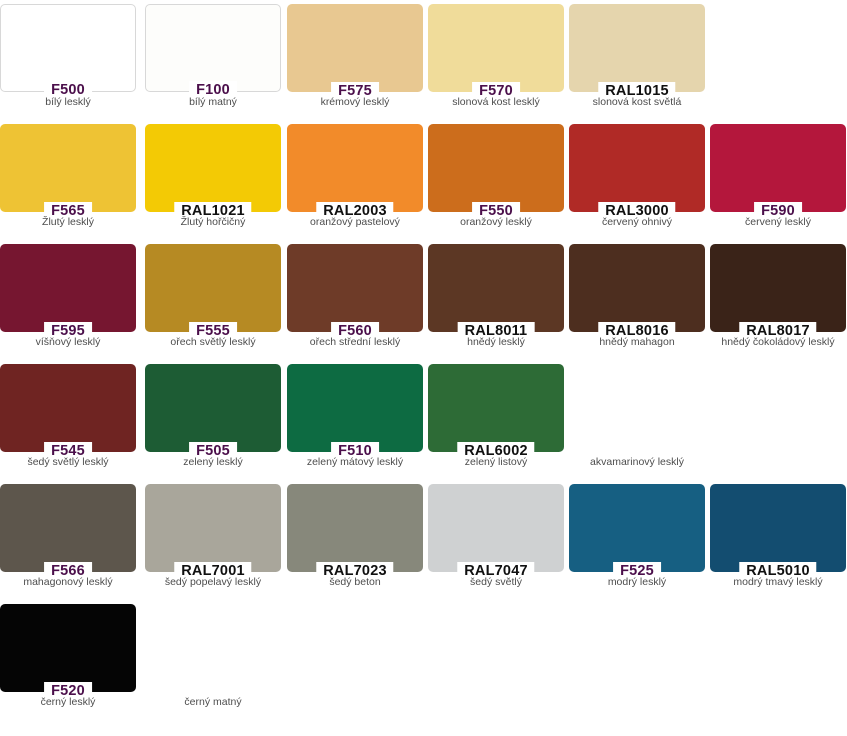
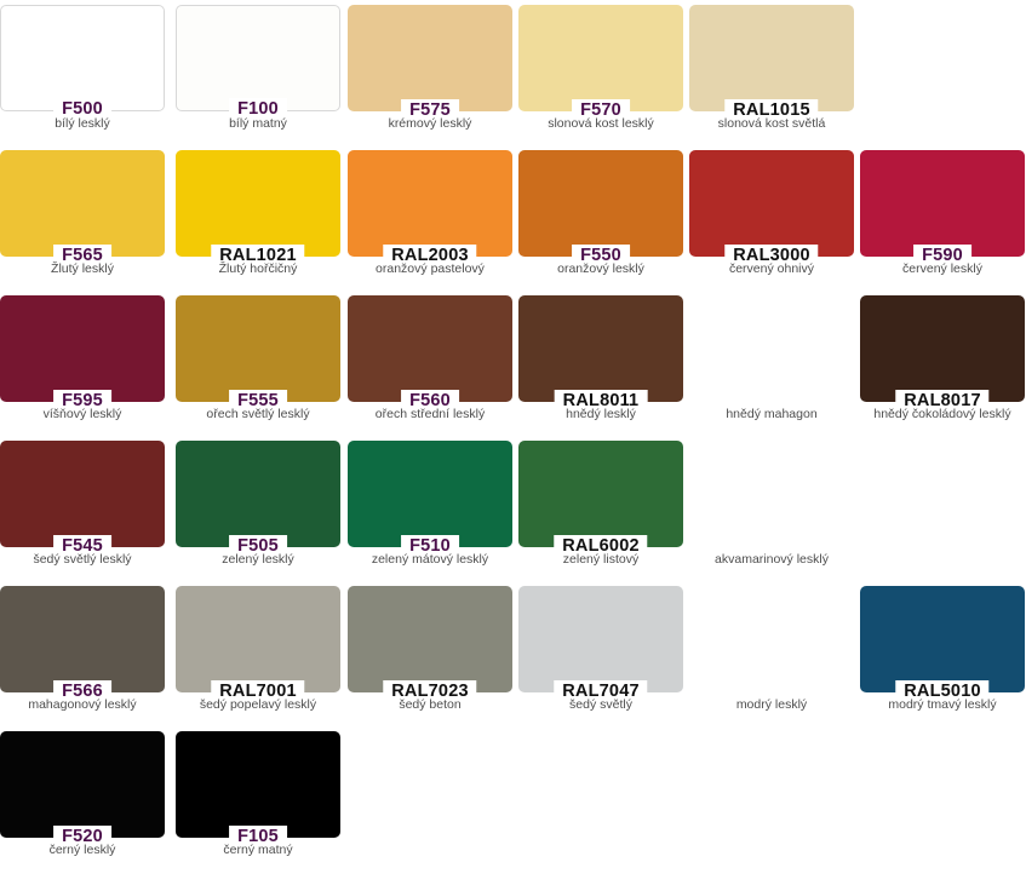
  F500
  bílý lesklý
  F100
  bílý matný
  F575
  krémový lesklý
  F570
  slonová kost lesklý
  RAL1015
  slonová kost světlá
  F565
  Žlutý lesklý
  RAL1021
  Žlutý hořčičný
  RAL2003
  oranžový pastelový
  F550
  oranžový lesklý
  RAL3000
  červený ohnivý
  F590
  červený lesklý
  F595
  víšňový lesklý
  F555
  ořech světlý lesklý
  F560
  ořech střední lesklý
  RAL8011
  hnědý lesklý
- RAL8016
  hnědý mahagon
  RAL8017
  hnědý čokoládový lesklý
  F545
  šedý světlý lesklý
  F505
  zelený lesklý
  F510
  zelený mátový lesklý
  RAL6002
  zelený listový
  akvamarinový lesklý
  F566
  mahagonový lesklý
  RAL7001
  šedý popelavý lesklý
  RAL7023
  šedý beton
  RAL7047
  šedý světlý
- F525
  modrý lesklý
  RAL5010
  modrý tmavý lesklý
  F520
  černý lesklý
+ F105
  černý matný
